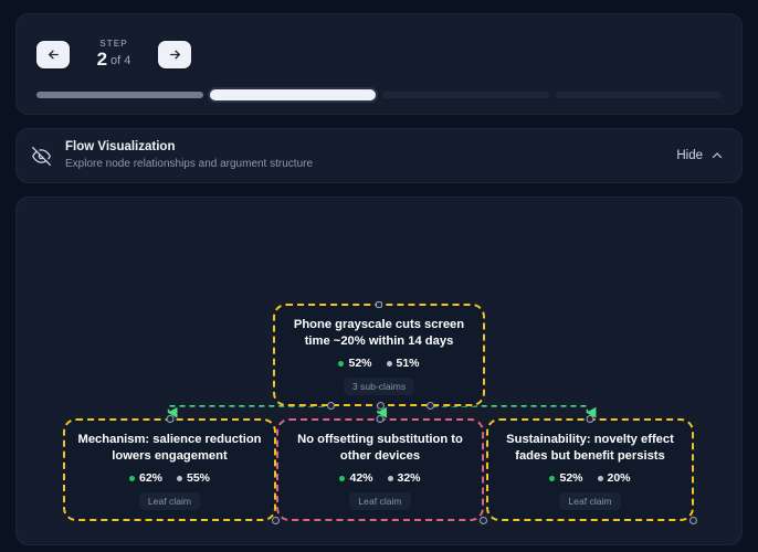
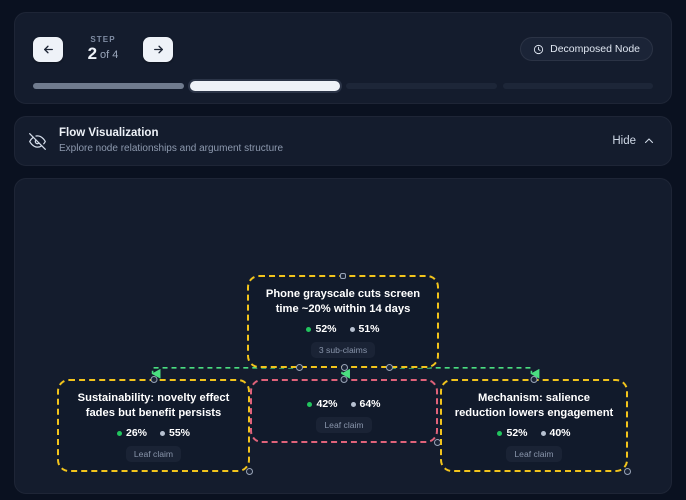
  STEP
  2 of 4
+ Decomposed Node
  Flow Visualization
  Explore node relationships and argument structure
  Hide
  Phone grayscale cuts screen time ~20% within 14 days
  52%
  51%
  3 sub-claims
- Mechanism: salience reduction lowers engagement
+ Sustainability: novelty effect fades but benefit persists
- 62%
+ 26%
  55%
  Leaf claim
- No offsetting substitution to other devices
  42%
- 32%
+ 64%
  Leaf claim
- Sustainability: novelty effect fades but benefit persists
+ Mechanism: salience reduction lowers engagement
  52%
- 20%
+ 40%
  Leaf claim
